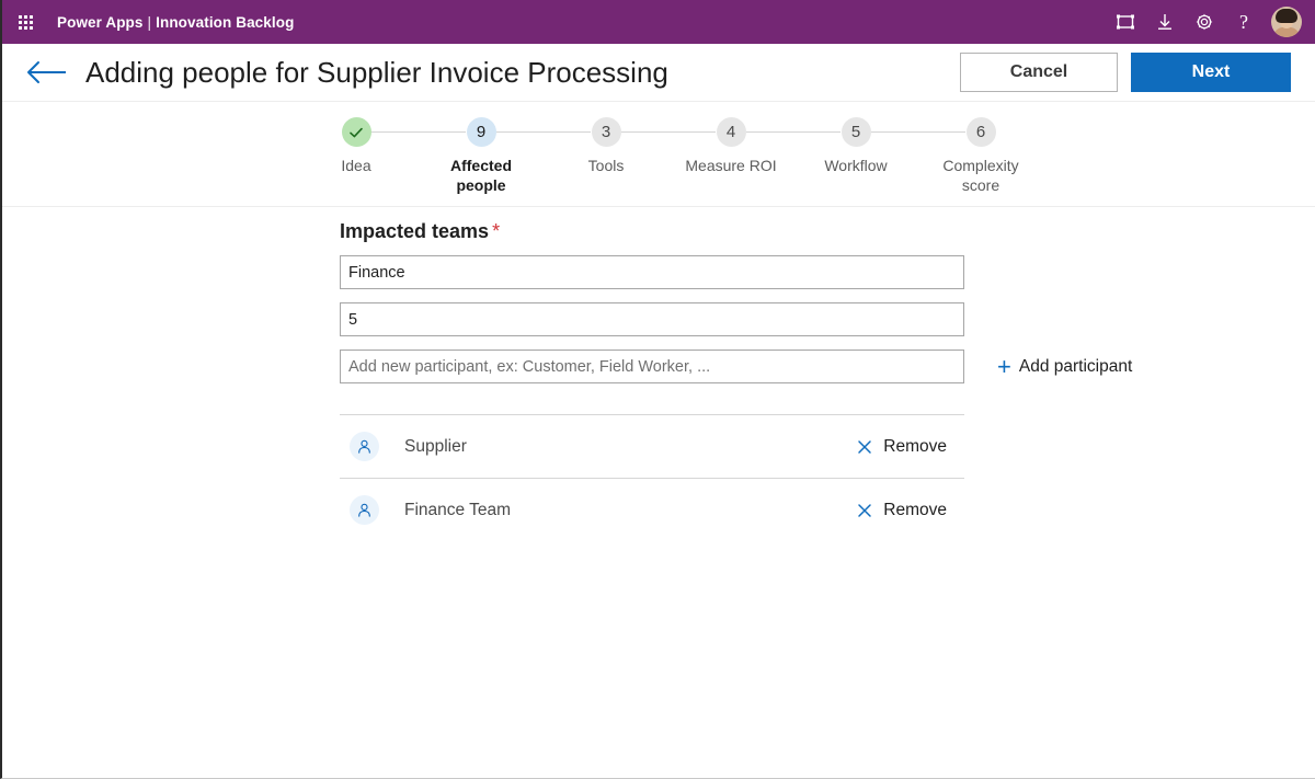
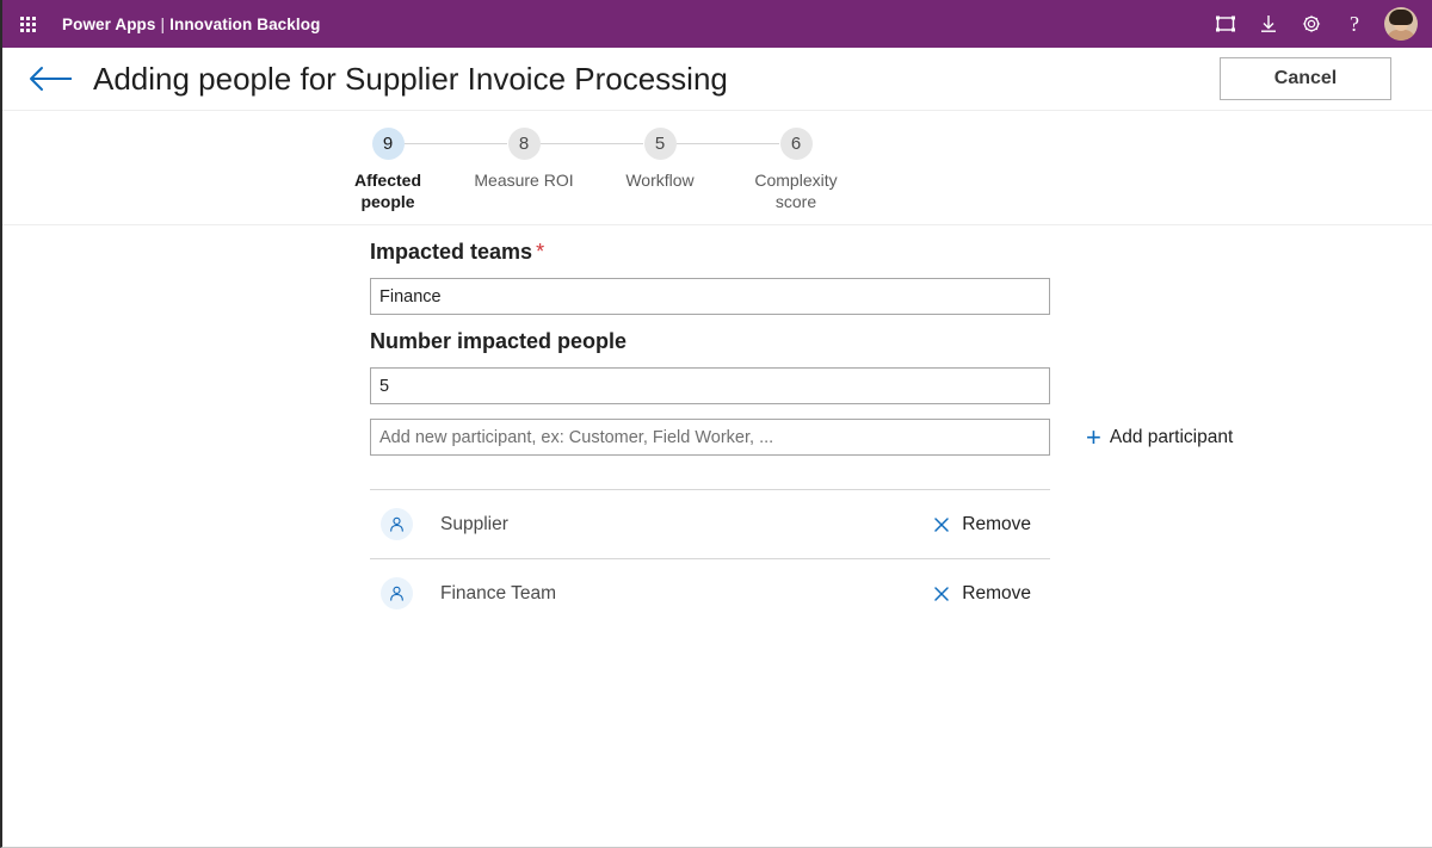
  Power Apps | Innovation Backlog
  ?
  Adding people for Supplier Invoice Processing
  Cancel
- Next
- Idea
  9
  Affected people
- 3
- Tools
- 4
+ 8
  Measure ROI
  5
  Workflow
  6
  Complexity score
  Impacted teams *
  Finance
+ Number impacted people
  5
  Add new participant, ex: Customer, Field Worker, ...
  +
  Add participant
  Supplier
  Remove
  Finance Team
  Remove
